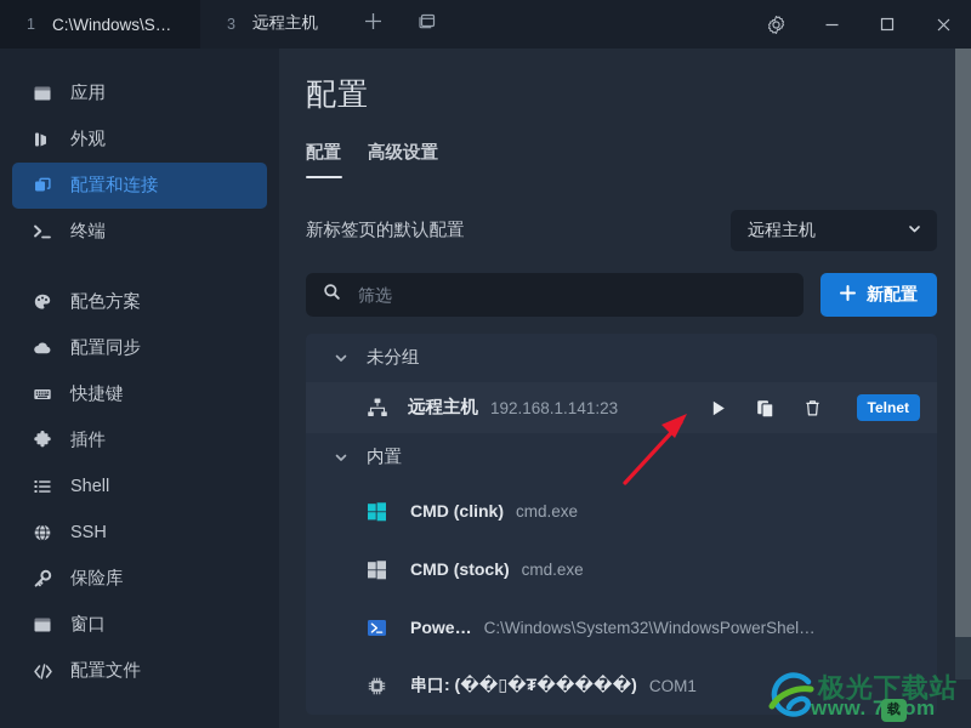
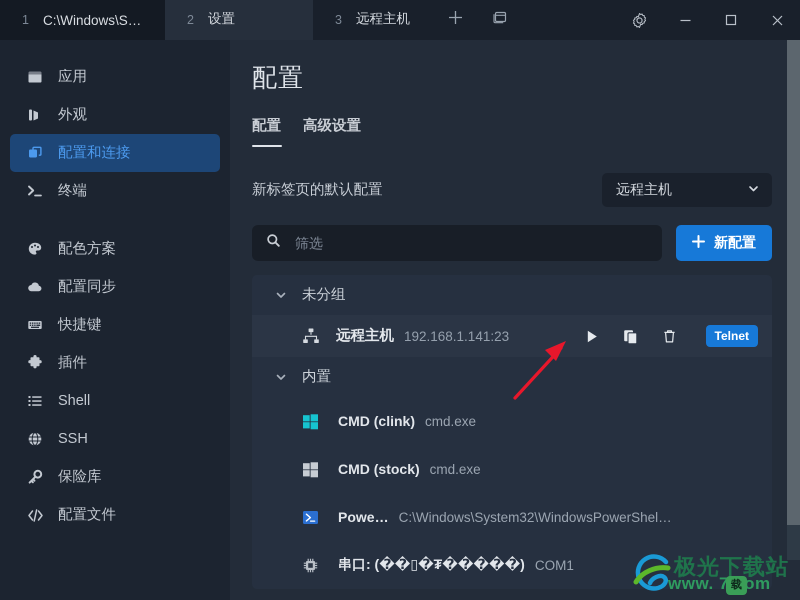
  1
  C:\Windows\SY…
+ 2
+ 设置
  3
  远程主机
  应用
  外观
  配置和连接
  终端
  配色方案
  配置同步
  快捷键
  插件
  Shell
  SSH
  保险库
- 窗口
  配置文件
  配置
  配置
  高级设置
  新标签页的默认配置
  远程主机
  筛选
  新配置
  未分组
  远程主机
  192.168.1.141:23
  Telnet
  内置
  CMD (clink)
  cmd.exe
  CMD (stock)
  cmd.exe
  Powe…
  C:\Windows\System32\WindowsPowerShel…
  串口: (��▯�₮�����)
  COM1
  极光下载站
  www. 7om
  载
